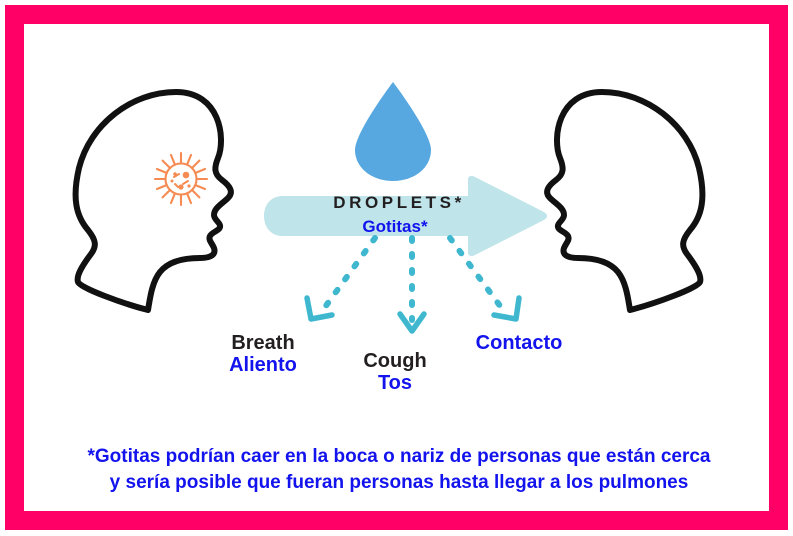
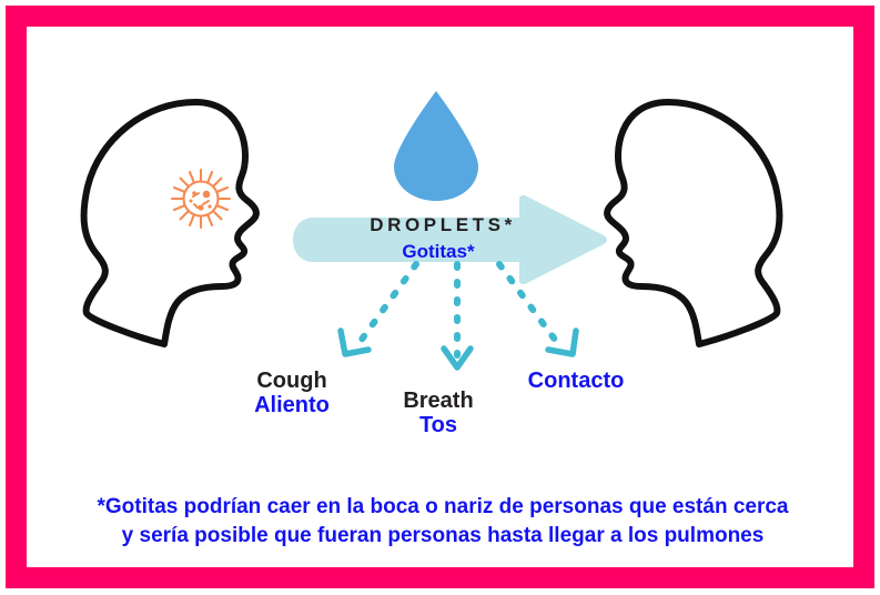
  DROPLETS*
  Gotitas*
- Breath
+ Cough
  Aliento
- Cough
+ Breath
  Tos
  Contacto
  *Gotitas podrían caer en la boca o nariz de personas que están cerca
  y sería posible que fueran personas hasta llegar a los pulmones
